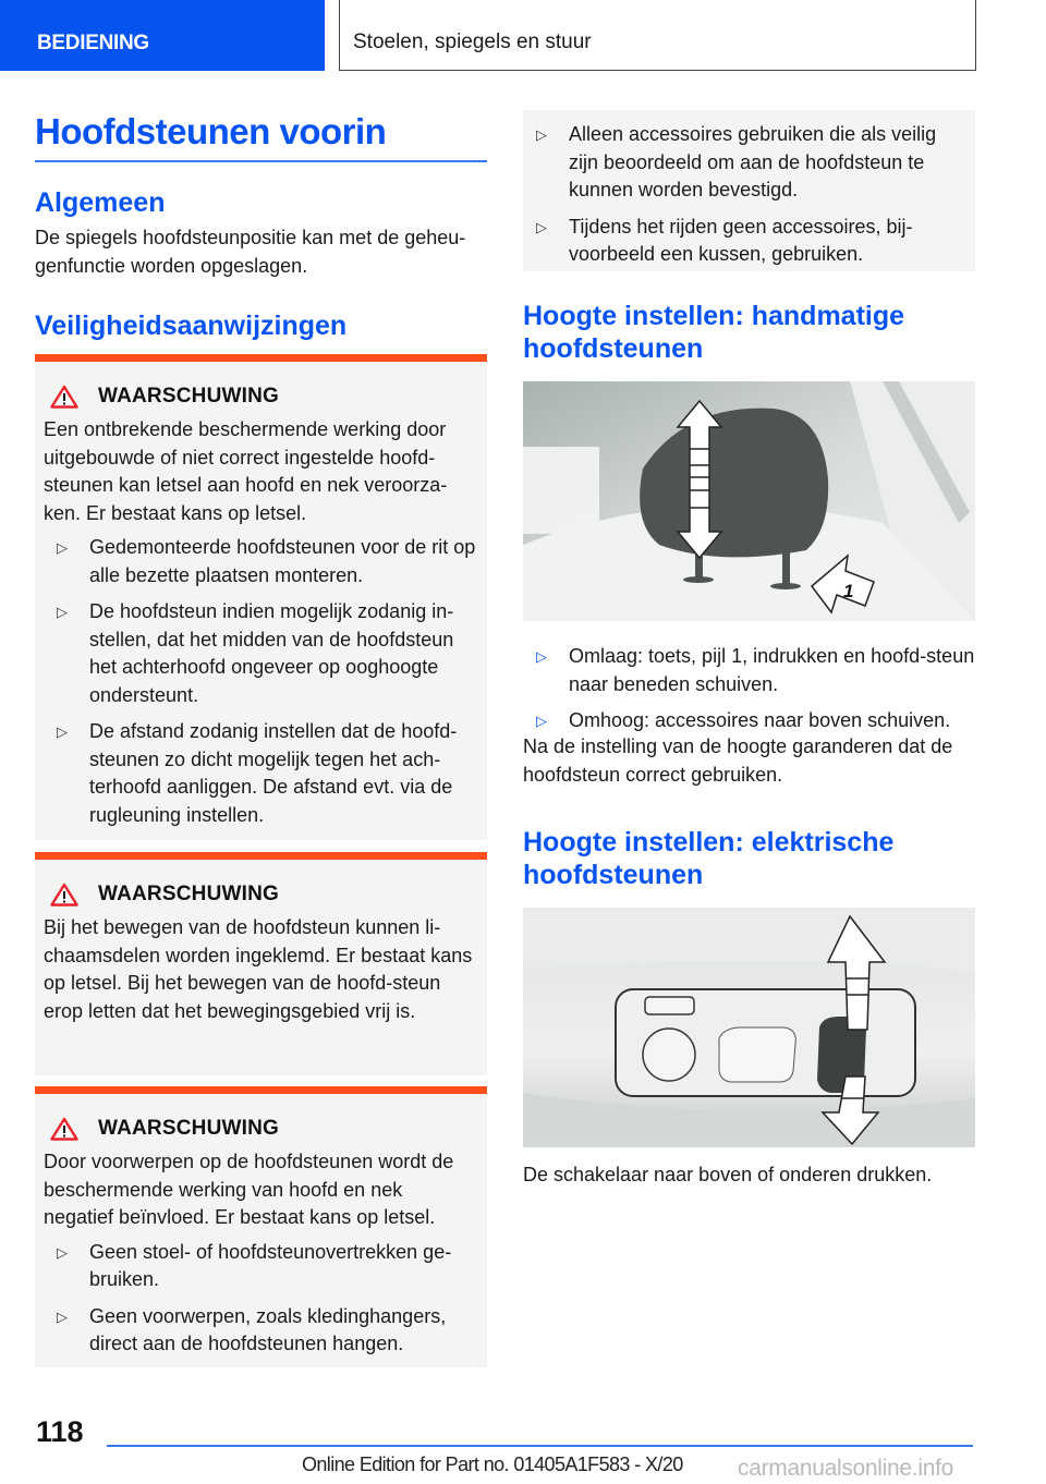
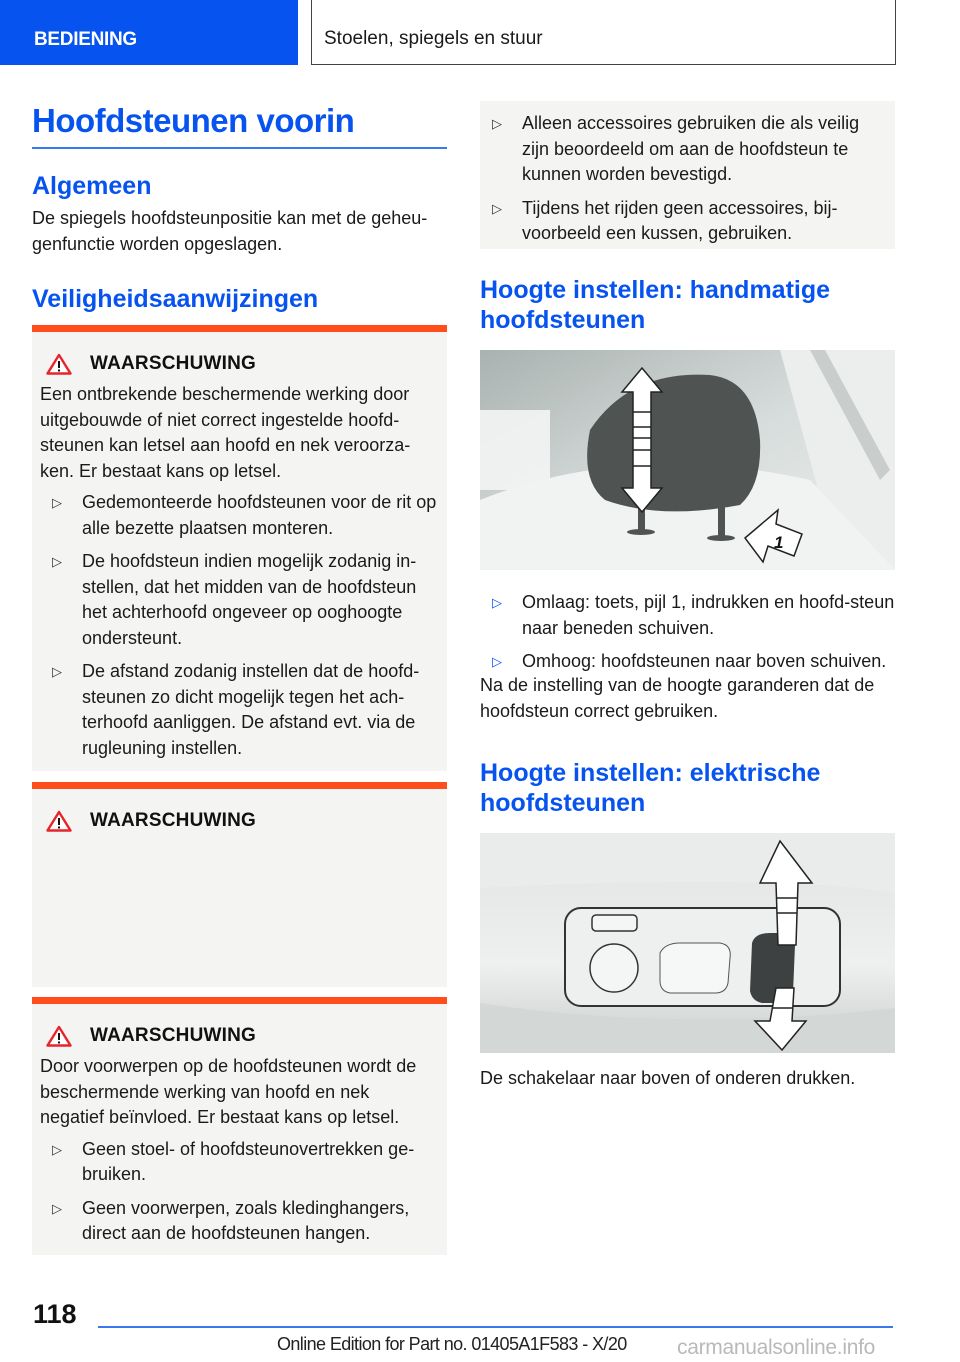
  BEDIENING
  Stoelen, spiegels en stuur
  Hoofdsteunen voorin
  Algemeen
  De spiegels hoofdsteunpositie kan met de geheu-genfunctie worden opgeslagen.
  Veiligheidsaanwijzingen
  WAARSCHUWING
  Een ontbrekende beschermende werking door uitgebouwde of niet correct ingestelde hoofd-steunen kan letsel aan hoofd en nek veroorza-ken. Er bestaat kans op letsel.
  ▷
  Gedemonteerde hoofdsteunen voor de rit op alle bezette plaatsen monteren.
  ▷
  De hoofdsteun indien mogelijk zodanig in-stellen, dat het midden van de hoofdsteun het achterhoofd ongeveer op ooghoogte ondersteunt.
  ▷
  De afstand zodanig instellen dat de hoofd-steunen zo dicht mogelijk tegen het ach-terhoofd aanliggen. De afstand evt. via de rugleuning instellen.
  WAARSCHUWING
- Bij het bewegen van de hoofdsteun kunnen li-chaamsdelen worden ingeklemd. Er bestaat kans op letsel. Bij het bewegen van de hoofd-steun erop letten dat het bewegingsgebied vrij is.
  WAARSCHUWING
  Door voorwerpen op de hoofdsteunen wordt de beschermende werking van hoofd en nek negatief beïnvloed. Er bestaat kans op letsel.
  ▷
  Geen stoel- of hoofdsteunovertrekken ge-bruiken.
  ▷
  Geen voorwerpen, zoals kledinghangers, direct aan de hoofdsteunen hangen.
  ▷
  Alleen accessoires gebruiken die als veilig zijn beoordeeld om aan de hoofdsteun te kunnen worden bevestigd.
  ▷
  Tijdens het rijden geen accessoires, bij-voorbeeld een kussen, gebruiken.
  Hoogte instellen: handmatige hoofdsteunen
  1
  ▷
  Omlaag: toets, pijl 1, indrukken en hoofd-steun naar beneden schuiven.
  ▷
- Omhoog: accessoires naar boven schuiven.
+ Omhoog: hoofdsteunen naar boven schuiven.
  Na de instelling van de hoogte garanderen dat de hoofdsteun correct gebruiken.
  Hoogte instellen: elektrische hoofdsteunen
  De schakelaar naar boven of onderen drukken.
  118
  Online Edition for Part no. 01405A1F583 - X/20
  carmanualsonline.info
